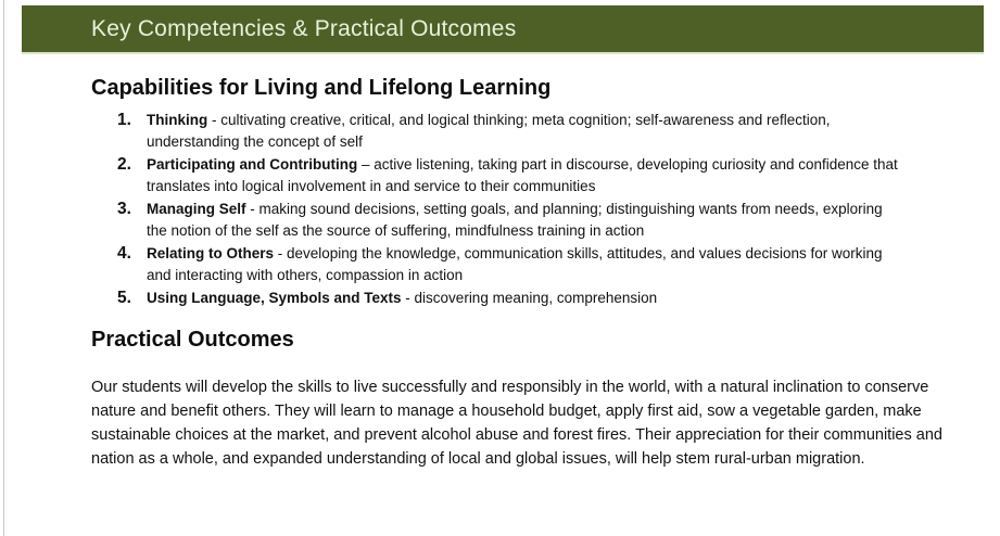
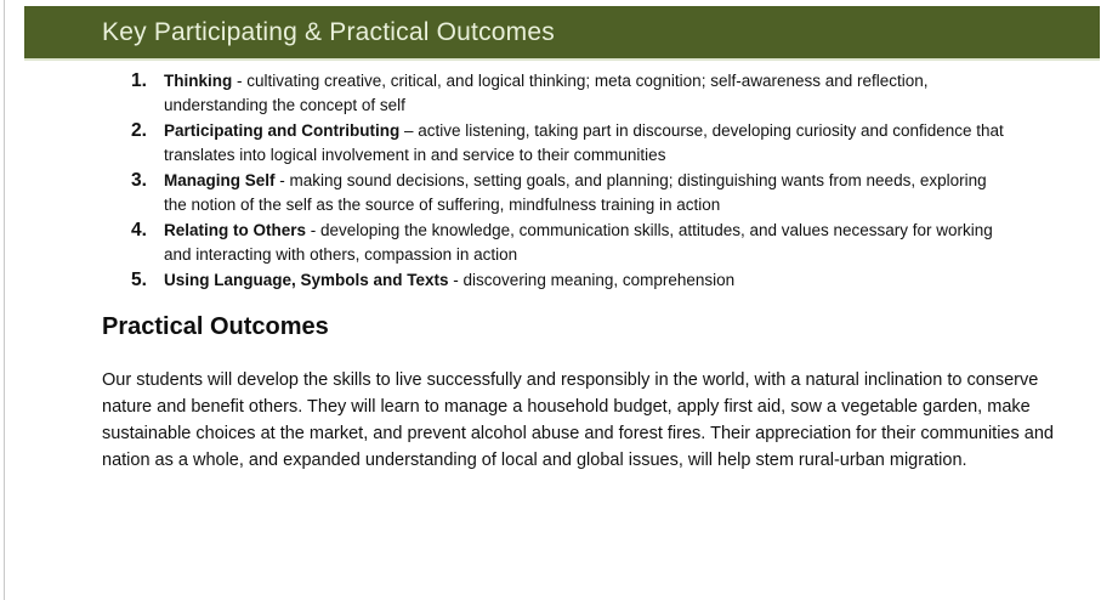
- Key Competencies & Practical Outcomes
+ Key Participating & Practical Outcomes
- Capabilities for Living and Lifelong Learning
  1.
  Thinking - cultivating creative, critical, and logical thinking; meta cognition; self-awareness and reflection, understanding the concept of self
  2.
  Participating and Contributing – active listening, taking part in discourse, developing curiosity and confidence that translates into logical involvement in and service to their communities
  3.
  Managing Self - making sound decisions, setting goals, and planning; distinguishing wants from needs, exploring the notion of the self as the source of suffering, mindfulness training in action
  4.
- Relating to Others - developing the knowledge, communication skills, attitudes, and values decisions for working and interacting with others, compassion in action
+ Relating to Others - developing the knowledge, communication skills, attitudes, and values necessary for working and interacting with others, compassion in action
  5.
  Using Language, Symbols and Texts - discovering meaning, comprehension
  Practical Outcomes
  Our students will develop the skills to live successfully and responsibly in the world, with a natural inclination to conserve nature and benefit others. They will learn to manage a household budget, apply first aid, sow a vegetable garden, make sustainable choices at the market, and prevent alcohol abuse and forest fires. Their appreciation for their communities and nation as a whole, and expanded understanding of local and global issues, will help stem rural-urban migration.
